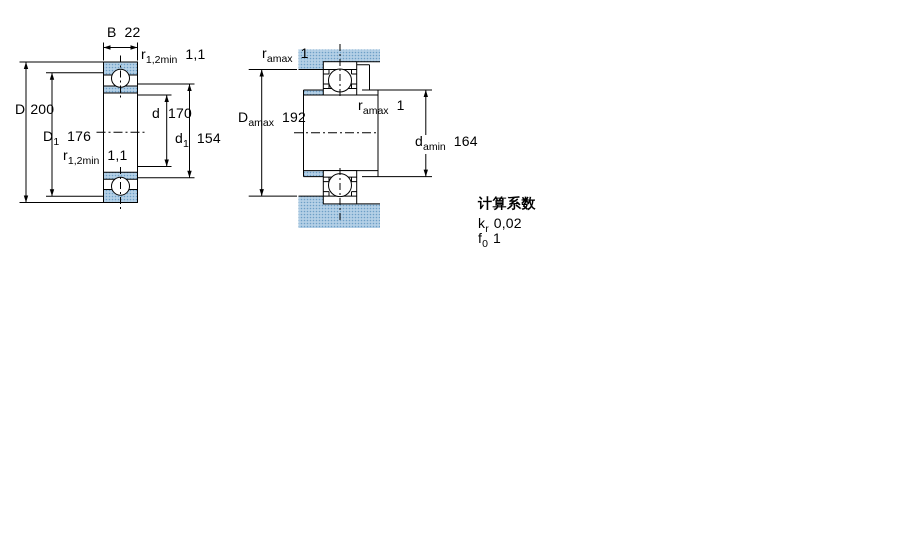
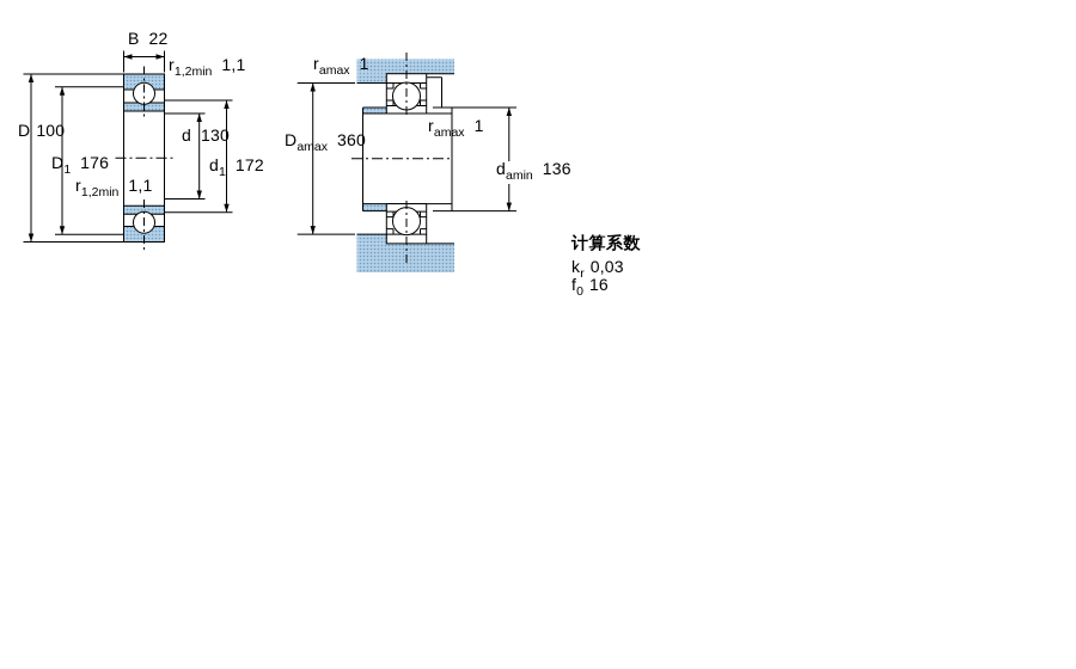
  B 22
  r1,2min 1,1
- D 200
+ D 100
  D1 176
- d 170
+ d 130
- d1 154
+ d1 172
  r1,2min 1,1
  ramax 1
- Damax 192
+ Damax 360
  ramax 1
- damin 164
+ damin 136
  计算系数
- kr 0,02
+ kr 0,03
- f0 1
+ f0 16
